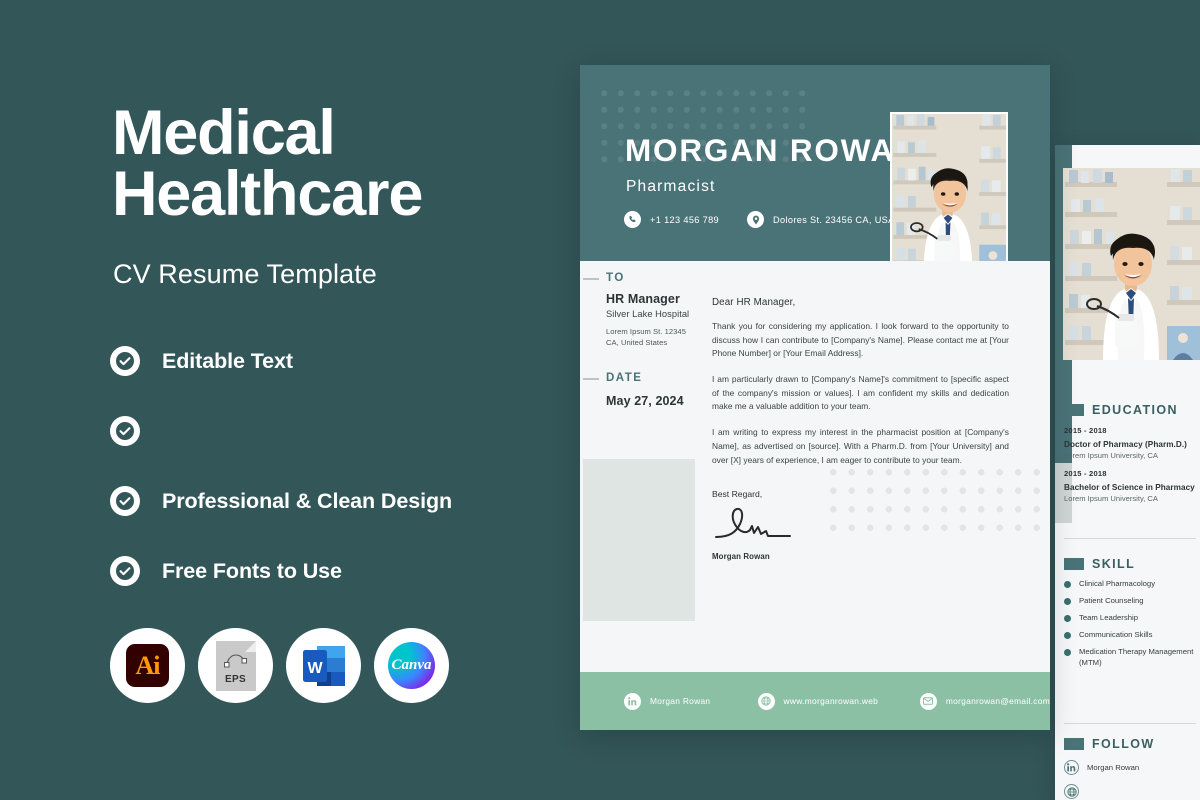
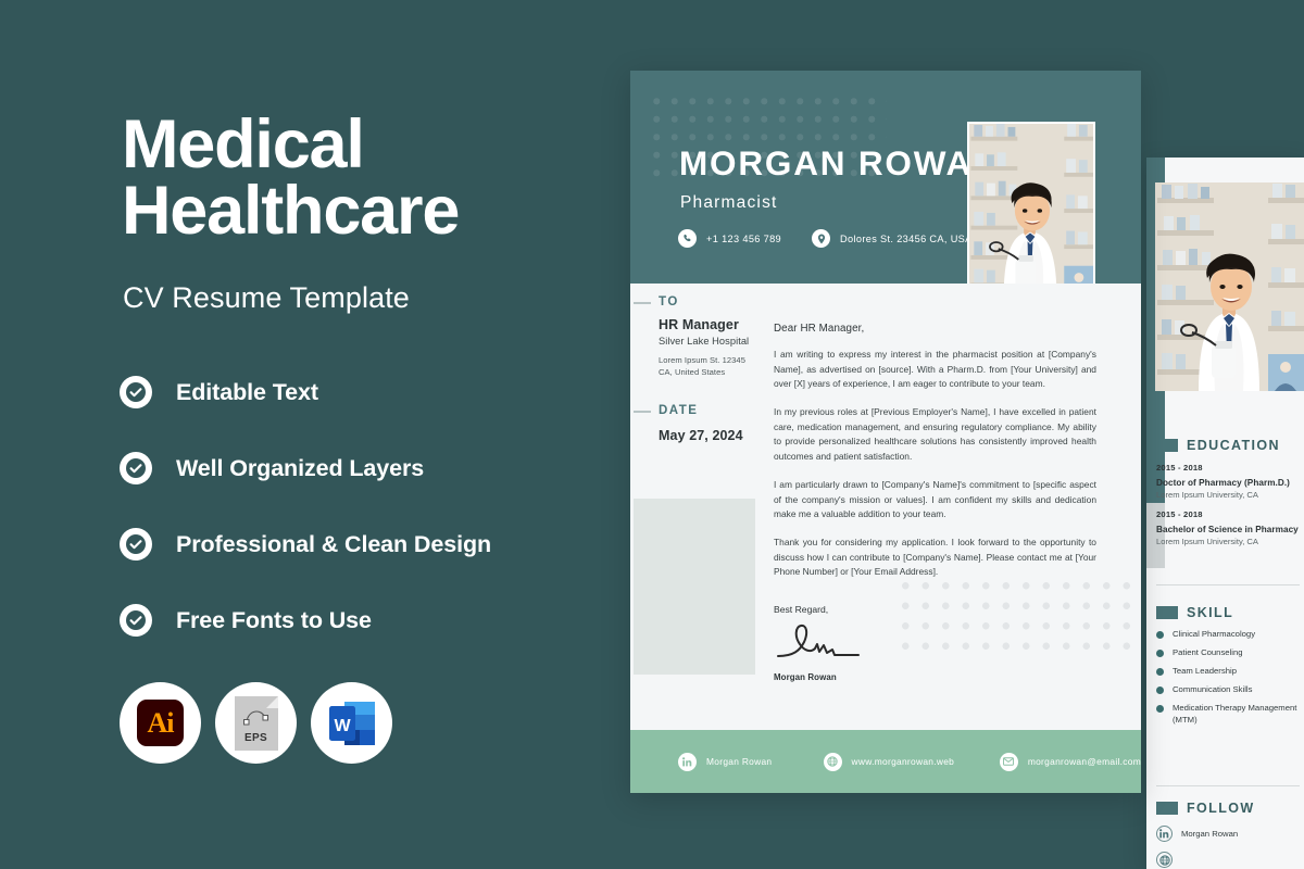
  Medical
  Healthcare
  CV Resume Template
  Editable Text
+ Well Organized Layers
  Professional & Clean Design
  Free Fonts to Use
  Ai
  EPS
  W
- Canva
  EDUCATION
  2015 - 2018
  Doctor of Pharmacy (Pharm.D.)
  Lorem Ipsum University, CA
  2015 - 2018
  Bachelor of Science in Pharmacy
  Lorem Ipsum University, CA
  SKILL
  Clinical Pharmacology
  Patient Counseling
  Team Leadership
  Communication Skills
  Medication Therapy Management (MTM)
  FOLLOW
  Morgan Rowan
  MORGAN ROWA
  Pharmacist
  +1 123 456 789
  Dolores St. 23456 CA, US
  TO
  HR Manager
  Silver Lake Hospital
  Lorem Ipsum St. 12345
  CA, United States
  DATE
  May 27, 2024
  Dear HR Manager,
- Thank you for considering my application. I look forward to the opportunity to discuss how I can contribute to [Company's Name]. Please contact me at [Your Phone Number] or [Your Email Address].
+ I am writing to express my interest in the pharmacist position at [Company's Name], as advertised on [source]. With a Pharm.D. from [Your University] and over [X] years of experience, I am eager to contribute to your team.
+ In my previous roles at [Previous Employer's Name], I have excelled in patient care, medication management, and ensuring regulatory compliance. My ability to provide personalized healthcare solutions has consistently improved health outcomes and patient satisfaction.
  I am particularly drawn to [Company's Name]'s commitment to [specific aspect of the company's mission or values]. I am confident my skills and dedication make me a valuable addition to your team.
- I am writing to express my interest in the pharmacist position at [Company's Name], as advertised on [source]. With a Pharm.D. from [Your University] and over [X] years of experience, I am eager to contribute to your team.
+ Thank you for considering my application. I look forward to the opportunity to discuss how I can contribute to [Company's Name]. Please contact me at [Your Phone Number] or [Your Email Address].
  Best Regard,
  Morgan Rowan
  Morgan Rowan
  www.morganrowan.web
  morganrowan@email.com
